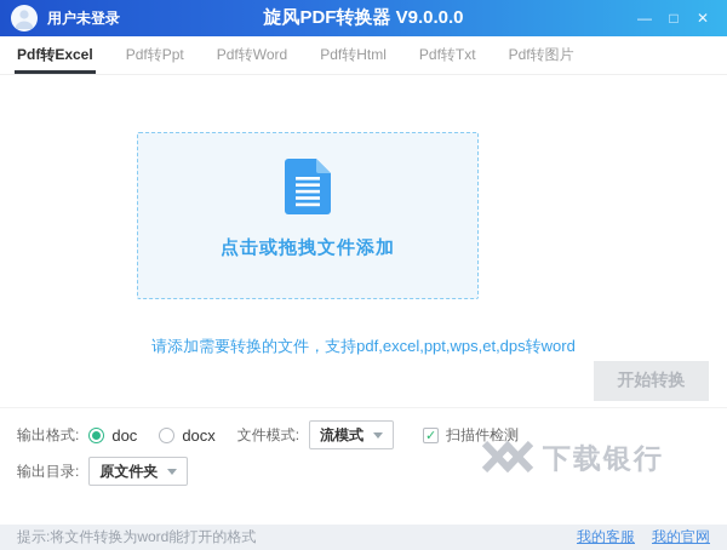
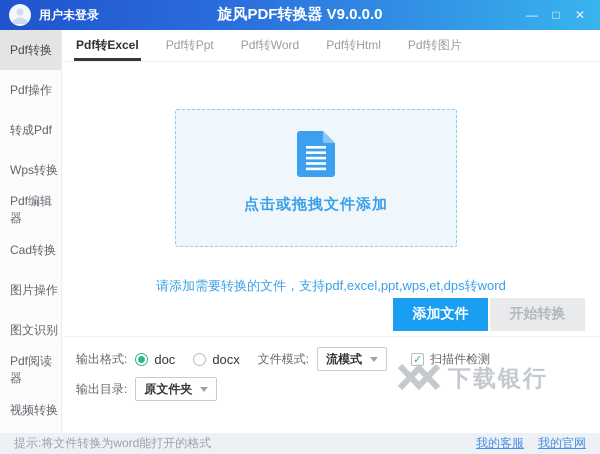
  用户未登录
  旋风PDF转换器 V9.0.0.0
  —
  □
  ✕
+ Pdf转换
+ Pdf操作
+ 转成Pdf
+ Wps转换
+ Pdf编辑器
+ Cad转换
+ 图片操作
+ 图文识别
+ Pdf阅读器
+ 视频转换
  Pdf转Excel
  Pdf转Ppt
  Pdf转Word
  Pdf转Html
- Pdf转Txt
  Pdf转图片
  点击或拖拽文件添加
  请添加需要转换的文件，支持pdf,excel,ppt,wps,et,dps转word
+ 添加文件
  开始转换
  输出格式:
  doc
  docx
  文件模式:
  流模式
  ✓
  扫描件检测
  输出目录:
  原文件夹
  下载银行
  提示:将文件转换为word能打开的格式
  我的客服
  我的官网
